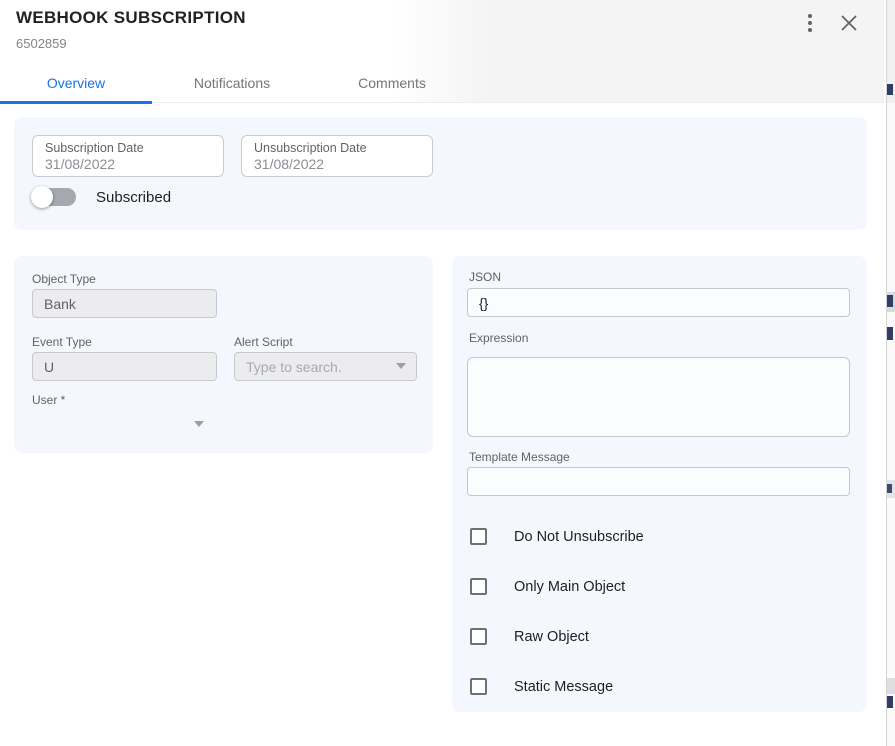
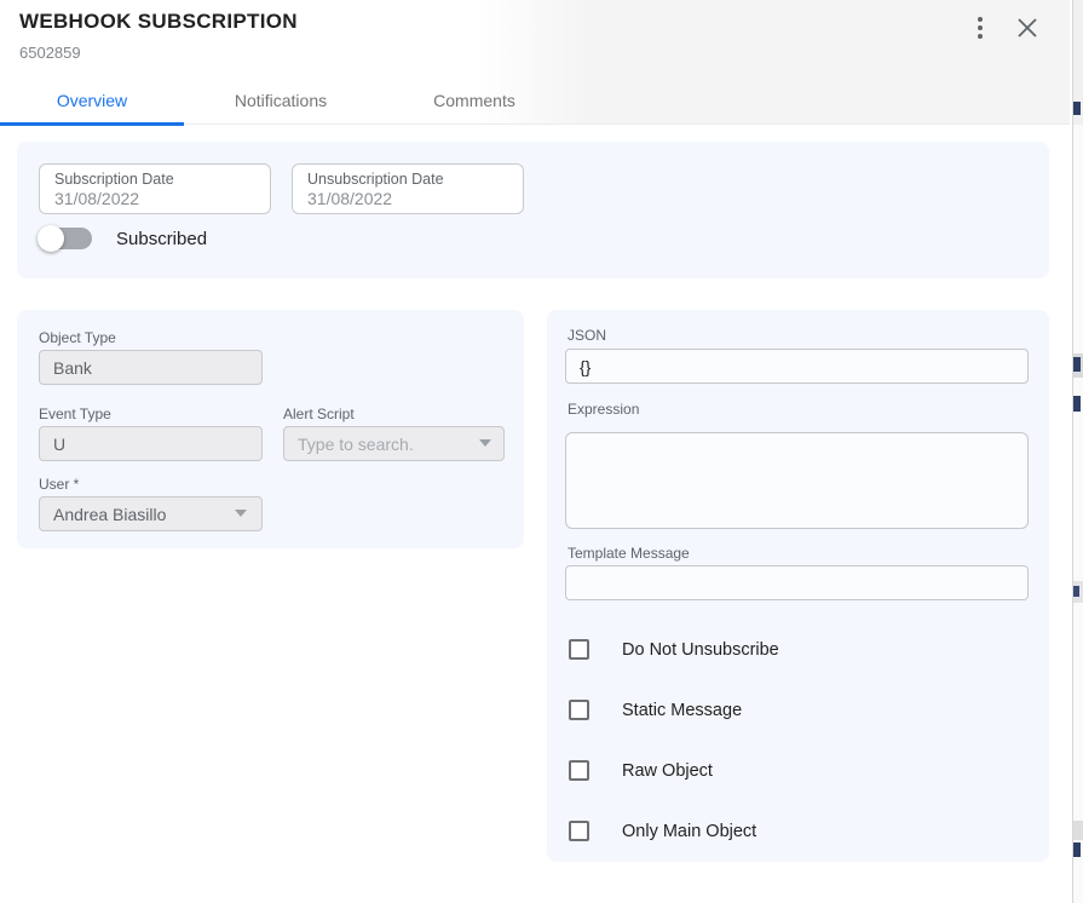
  WEBHOOK SUBSCRIPTION
  6502859
  Overview
  Notifications
  Comments
  Subscription Date
  31/08/2022
  Unsubscription Date
  31/08/2022
  Subscribed
  Object Type
  Bank
  Event Type
  U
  Alert Script
  Type to search.
  User *
+ Andrea Biasillo
  JSON
  {}
  Expression
  Template Message
  Do Not Unsubscribe
- Only Main Object
+ Static Message
  Raw Object
- Static Message
+ Only Main Object
